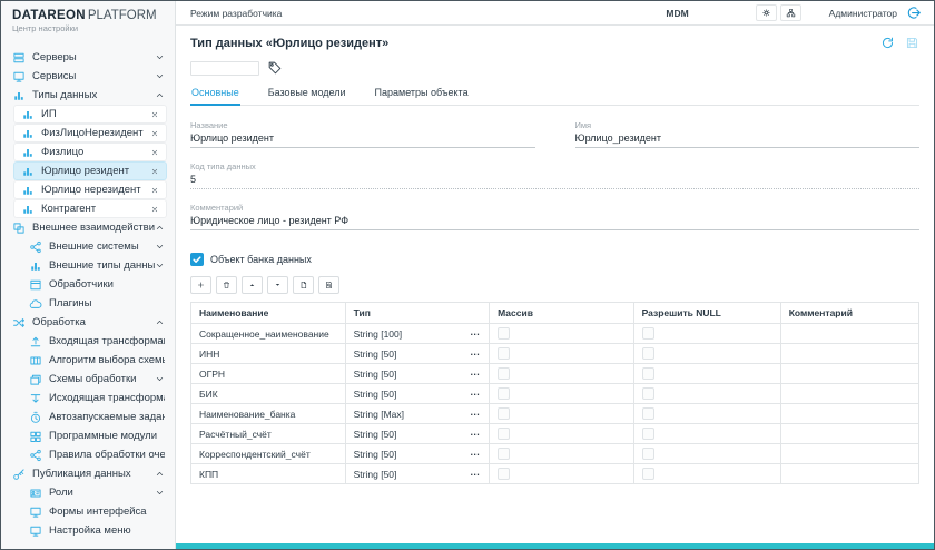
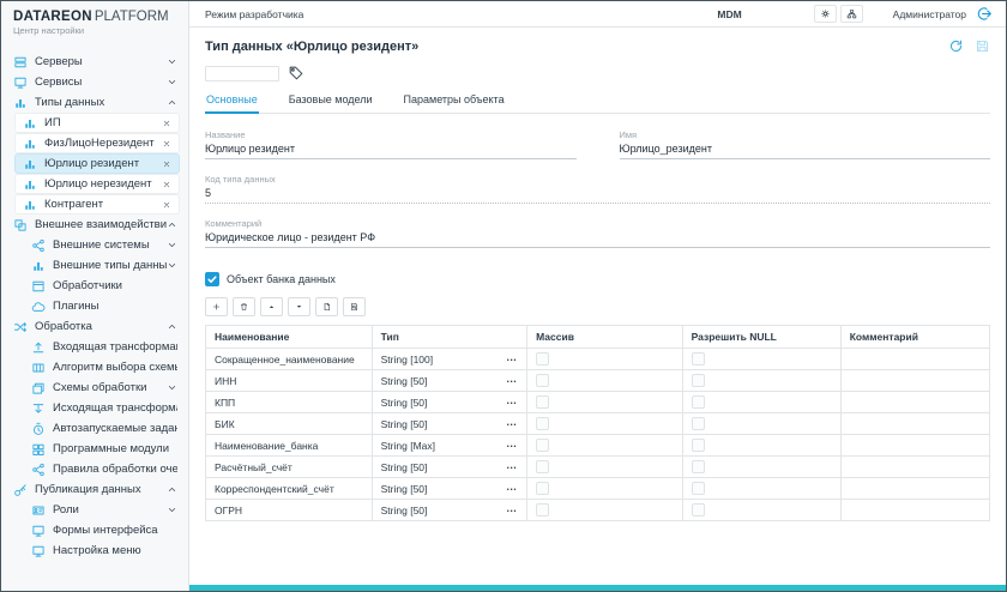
  DATAREON PLATFORM
  Центр настройки
  Серверы
  Сервисы
  Типы данных
  ИП
  ФизЛицоНерезидент
- Физлицо
  Юрлицо резидент
  Юрлицо нерезидент
  Контрагент
  Внешнее взаимодействи
  Внешние системы
  Внешние типы данны
  Обработчики
  Плагины
  Обработка
  Входящая трансформа
  Алгоритм выбора схем
  Схемы обработки
  Исходящая трансформ
  Автозапускаемые зада
  Программные модули
  Правила обработки оче
  Публикация данных
  Роли
  Формы интерфейса
  Настройка меню
  Режим разработчика
  MDM
  Администратор
  Тип данных «Юрлицо резидент»
  Основные
  Базовые модели
  Параметры объекта
  Название
  Юрлицо резидент
  Имя
  Юрлицо_резидент
  Код типа данных
  5
  Комментарий
  Юридическое лицо - резидент РФ
  Объект банка данных
  Наименование	Тип	Массив	Разрешить NULL	Комментарий
  Сокращенное_наименование	String [100] …
  ИНН	String [50] …
- ОГРН	String [50] …
+ КПП	String [50] …
  БИК	String [50] …
  Наименование_банка	String [Max] …
  Расчётный_счёт	String [50] …
  Корреспондентский_счёт	String [50] …
- КПП	String [50] …
+ ОГРН	String [50] …
